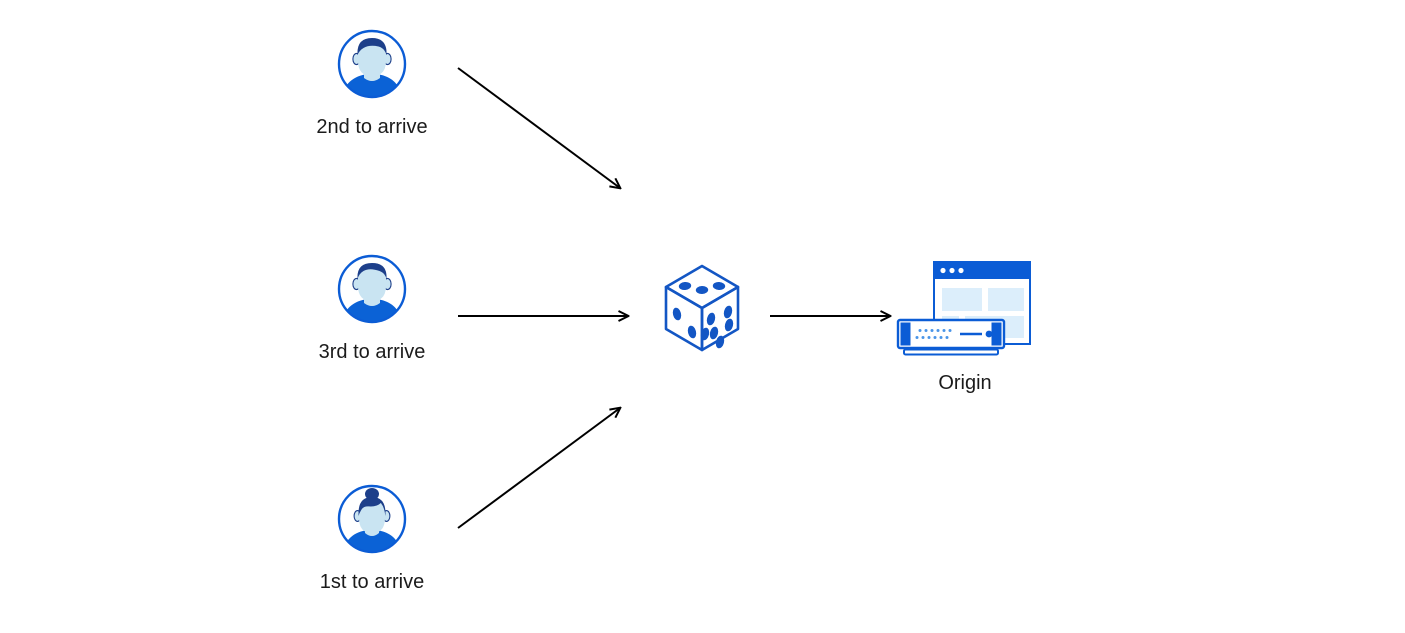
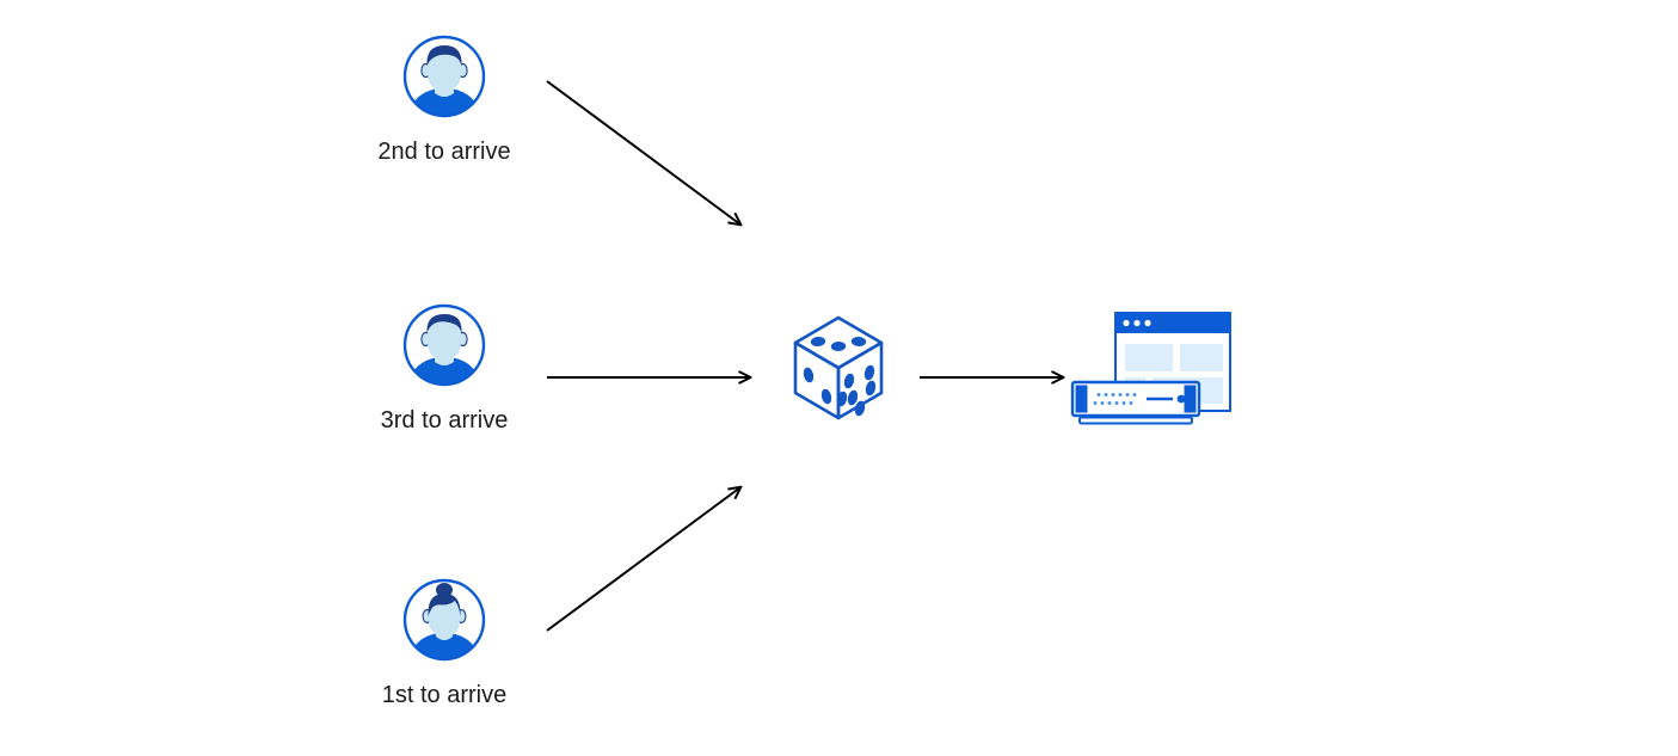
  2nd to arrive
  3rd to arrive
  1st to arrive
- Origin
